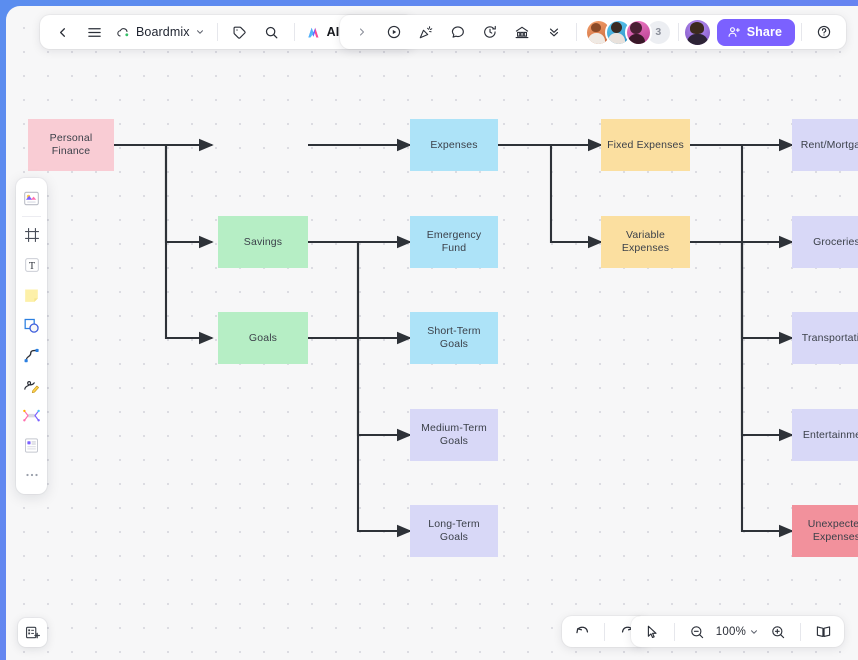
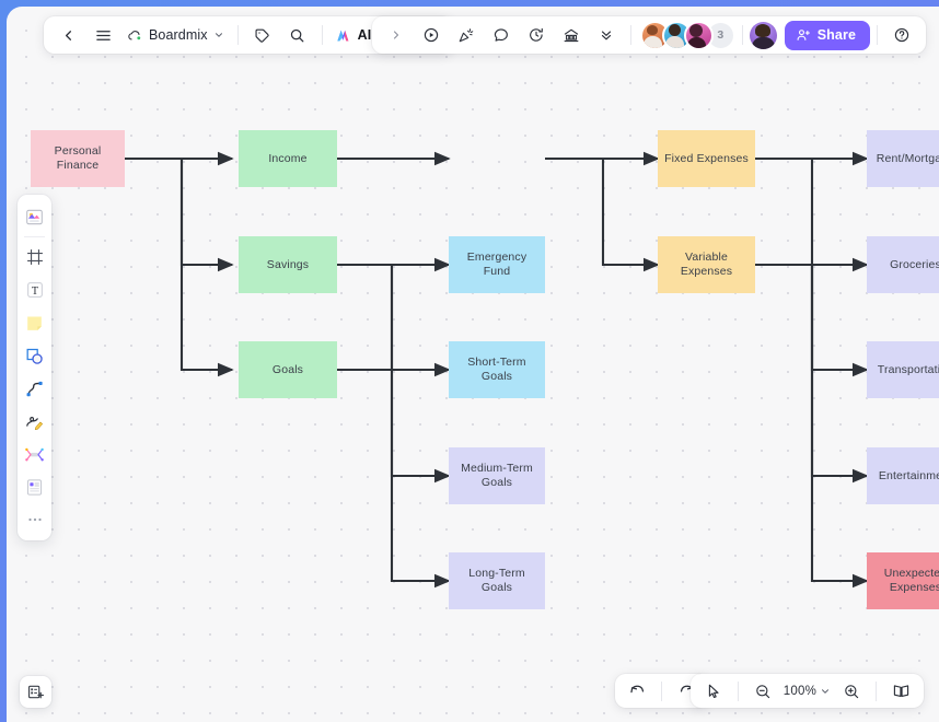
  Personal Finance
+ Income
  Savings
  Goals
- Expenses
  Emergency Fund
  Short-Term Goals
  Medium-Term Goals
  Long-Term Goals
  Fixed Expenses
  Variable Expenses
  Rent/Mortga
  Groceries
  Transportat
  Entertainm
  Unexpecte Expenses
  Boardmix
  3
  Share
  T
  100%
